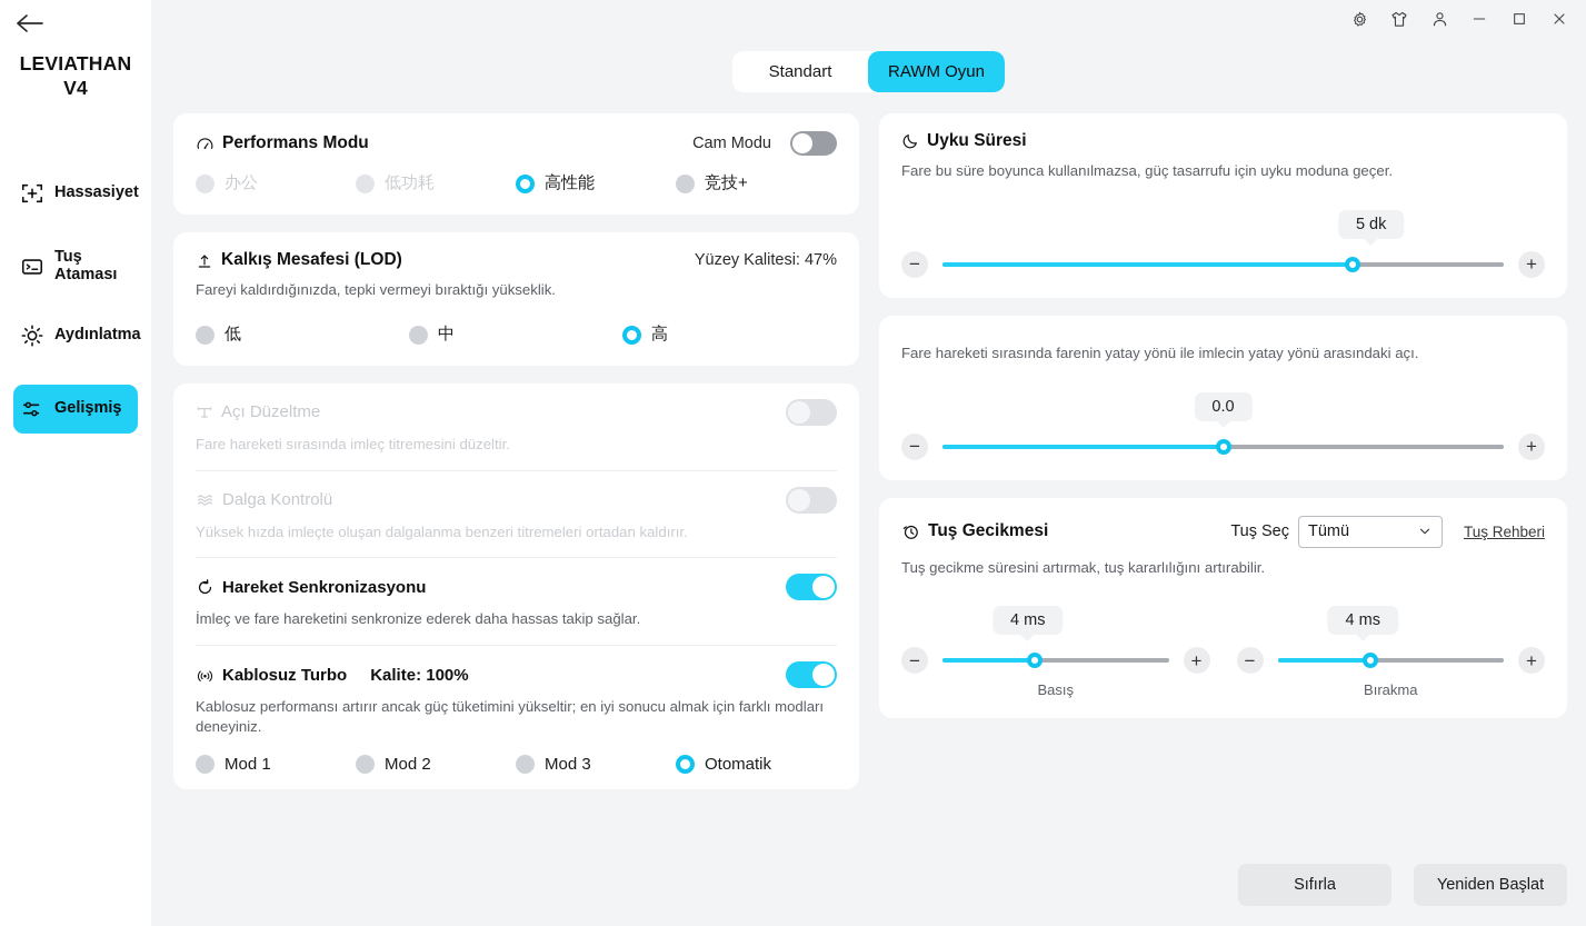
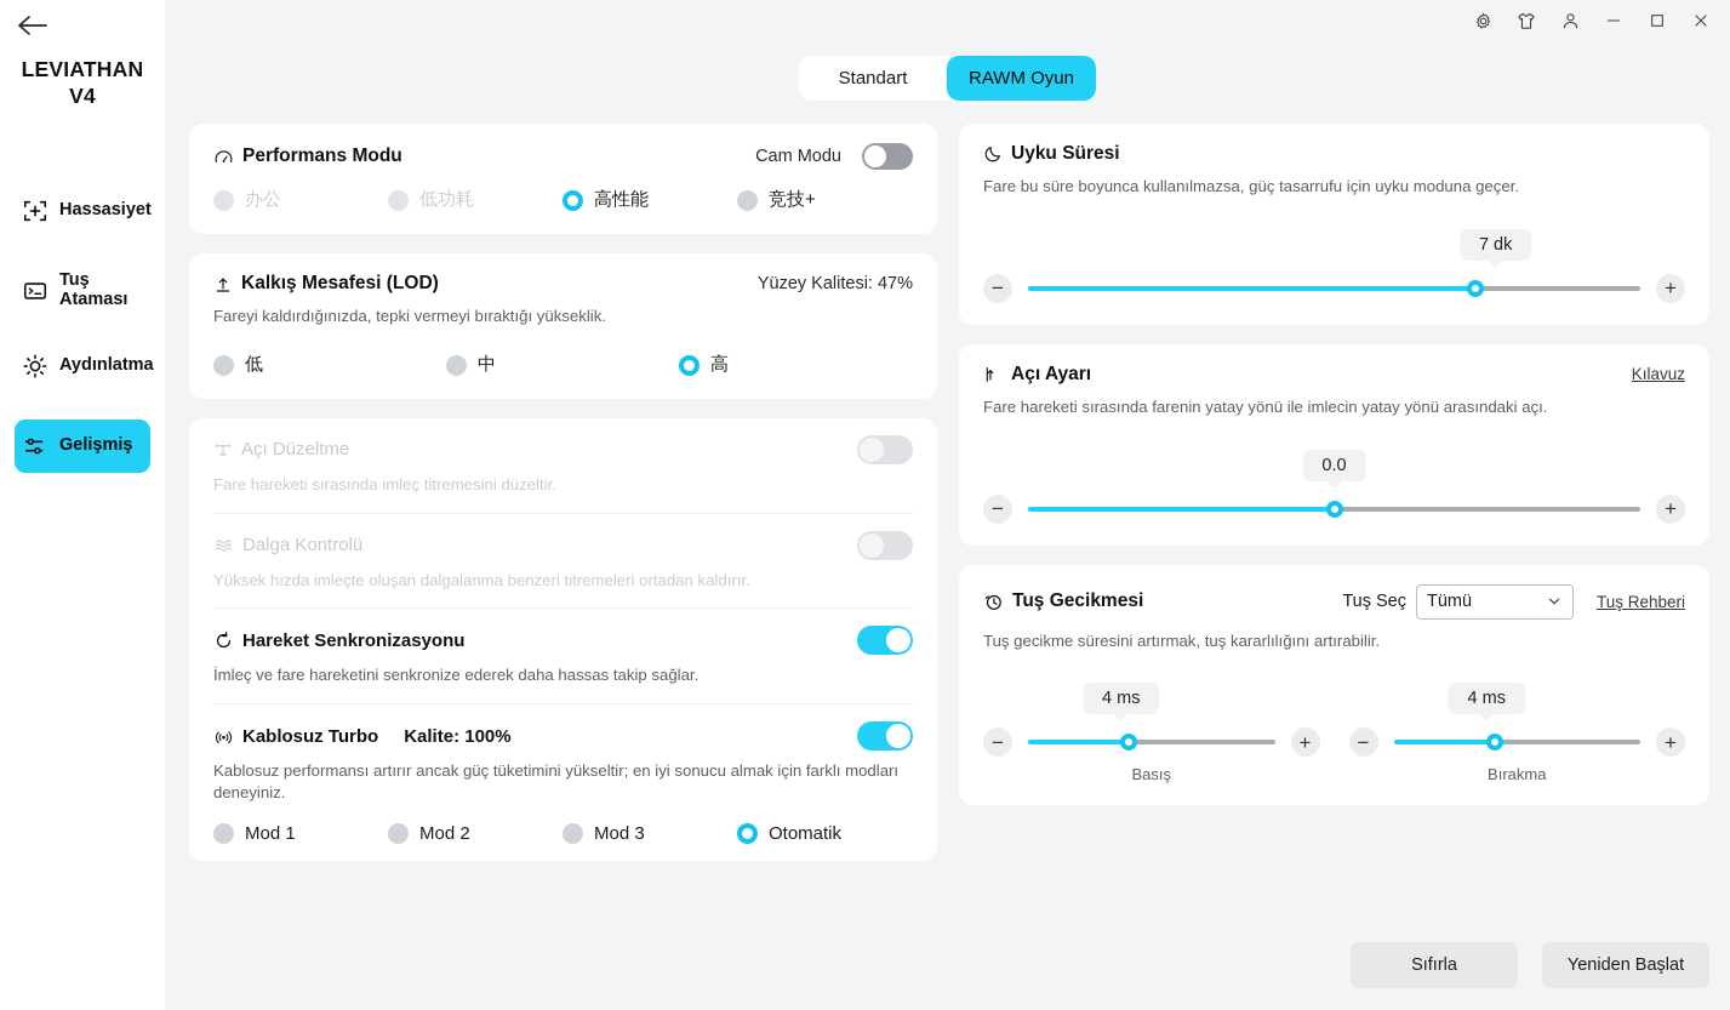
  LEVIATHAN
  V4
  Hassasiyet
  Tuş
  Ataması
  Aydınlatma
  Gelişmiş
  Standart
  RAWM Oyun
  Performans Modu
  Cam Modu
  办公
  低功耗
  高性能
  竞技+
  Kalkış Mesafesi (LOD)
  Yüzey Kalitesi: 47%
  Fareyi kaldırdığınızda, tepki vermeyi bıraktığı yükseklik.
  低
  中
  高
  Açı Düzeltme
  Fare hareketi sırasında imleç titremesini düzeltir.
  Dalga Kontrolü
  Yüksek hızda imleçte oluşan dalgalanma benzeri titremeleri ortadan kaldırır.
  Hareket Senkronizasyonu
  İmleç ve fare hareketini senkronize ederek daha hassas takip sağlar.
  Kablosuz Turbo
  Kalite: 100%
  Kablosuz performansı artırır ancak güç tüketimini yükseltir; en iyi sonucu almak için farklı modları deneyiniz.
  Mod 1
  Mod 2
  Mod 3
  Otomatik
  Uyku Süresi
  Fare bu süre boyunca kullanılmazsa, güç tasarrufu için uyku moduna geçer.
- 5 dk
+ 7 dk
  −
  +
+ Açı Ayarı
+ Kılavuz
  Fare hareketi sırasında farenin yatay yönü ile imlecin yatay yönü arasındaki açı.
  0.0
  −
  +
  Tuş Gecikmesi
  Tuş Seç
  Tümü
  Tuş Rehberi
  Tuş gecikme süresini artırmak, tuş kararlılığını artırabilir.
  4 ms
  −
  +
  Basış
  4 ms
  −
  +
  Bırakma
  Sıfırla
  Yeniden Başlat
